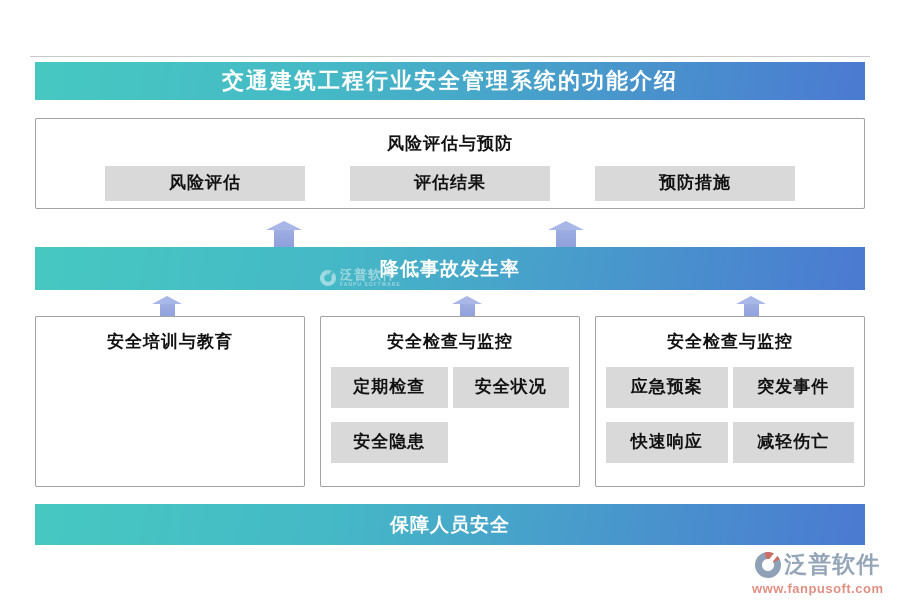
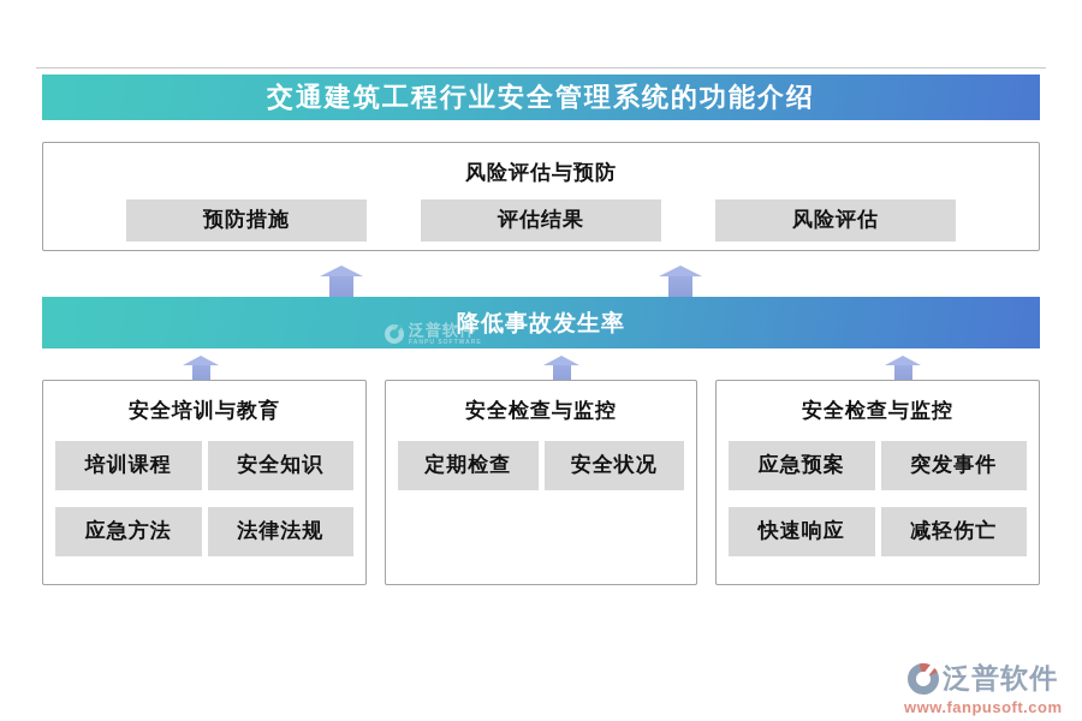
  交通建筑工程行业安全管理系统的功能介绍
  风险评估与预防
- 风险评估
+ 预防措施
  评估结果
- 预防措施
+ 风险评估
  降低事故发生率
  泛普软件
  安全培训与教育
+ 培训课程
+ 安全知识
+ 应急方法
+ 法律法规
  安全检查与监控
  定期检查
  安全状况
- 安全隐患
  安全检查与监控
  应急预案
  突发事件
  快速响应
  减轻伤亡
- 保障人员安全
  泛普软件
  www.fanpusoft.com
